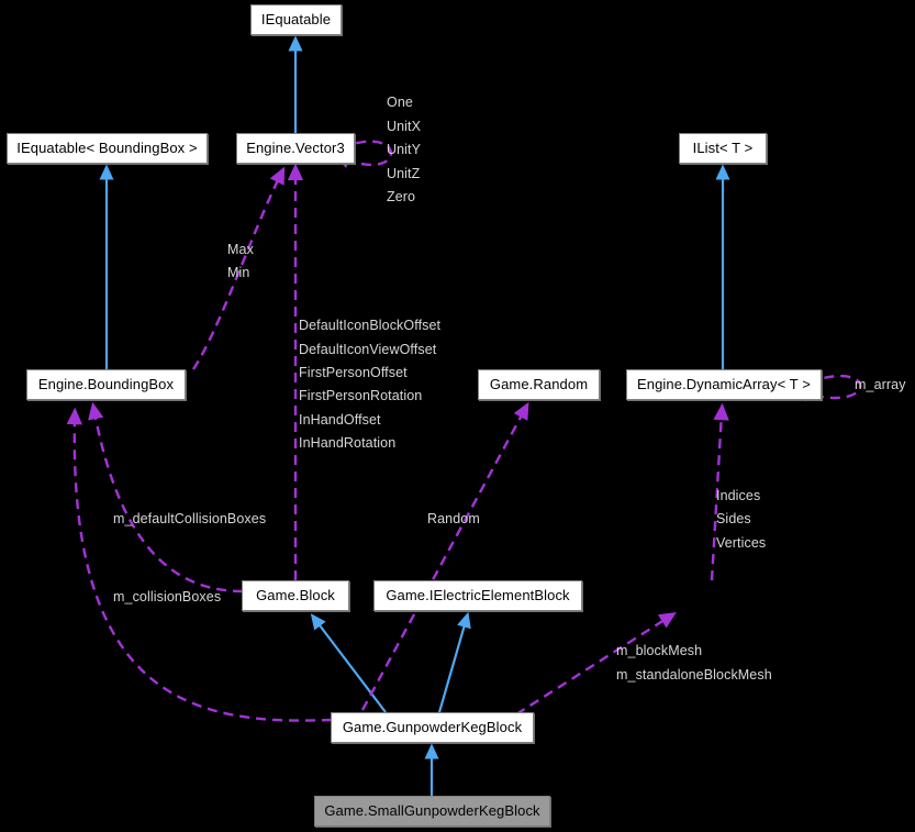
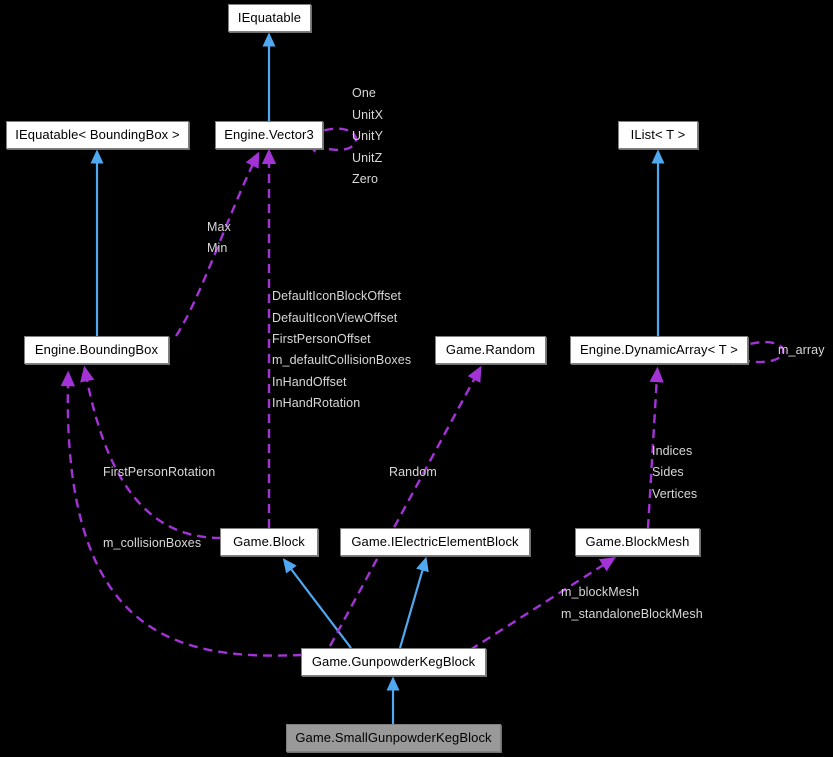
  IEquatable
  IEquatable< BoundingBox >
  Engine.Vector3
  IList< T >
  Engine.BoundingBox
  Game.Random
  Engine.DynamicArray< T >
  Game.Block
  Game.IElectricElementBlock
+ Game.BlockMesh
  Game.GunpowderKegBlock
  Game.SmallGunpowderKegBlock
  One
  UnitX
  UnitY
  UnitZ
  Zero
  Max
  Min
  DefaultIconBlockOffset
  DefaultIconViewOffset
  FirstPersonOffset
- FirstPersonRotation
+ m_defaultCollisionBoxes
  InHandOffset
  InHandRotation
  m_array
  Indices
  Sides
  Vertices
- m_defaultCollisionBoxes
+ FirstPersonRotation
  Random
  m_collisionBoxes
  m_blockMesh
  m_standaloneBlockMesh
